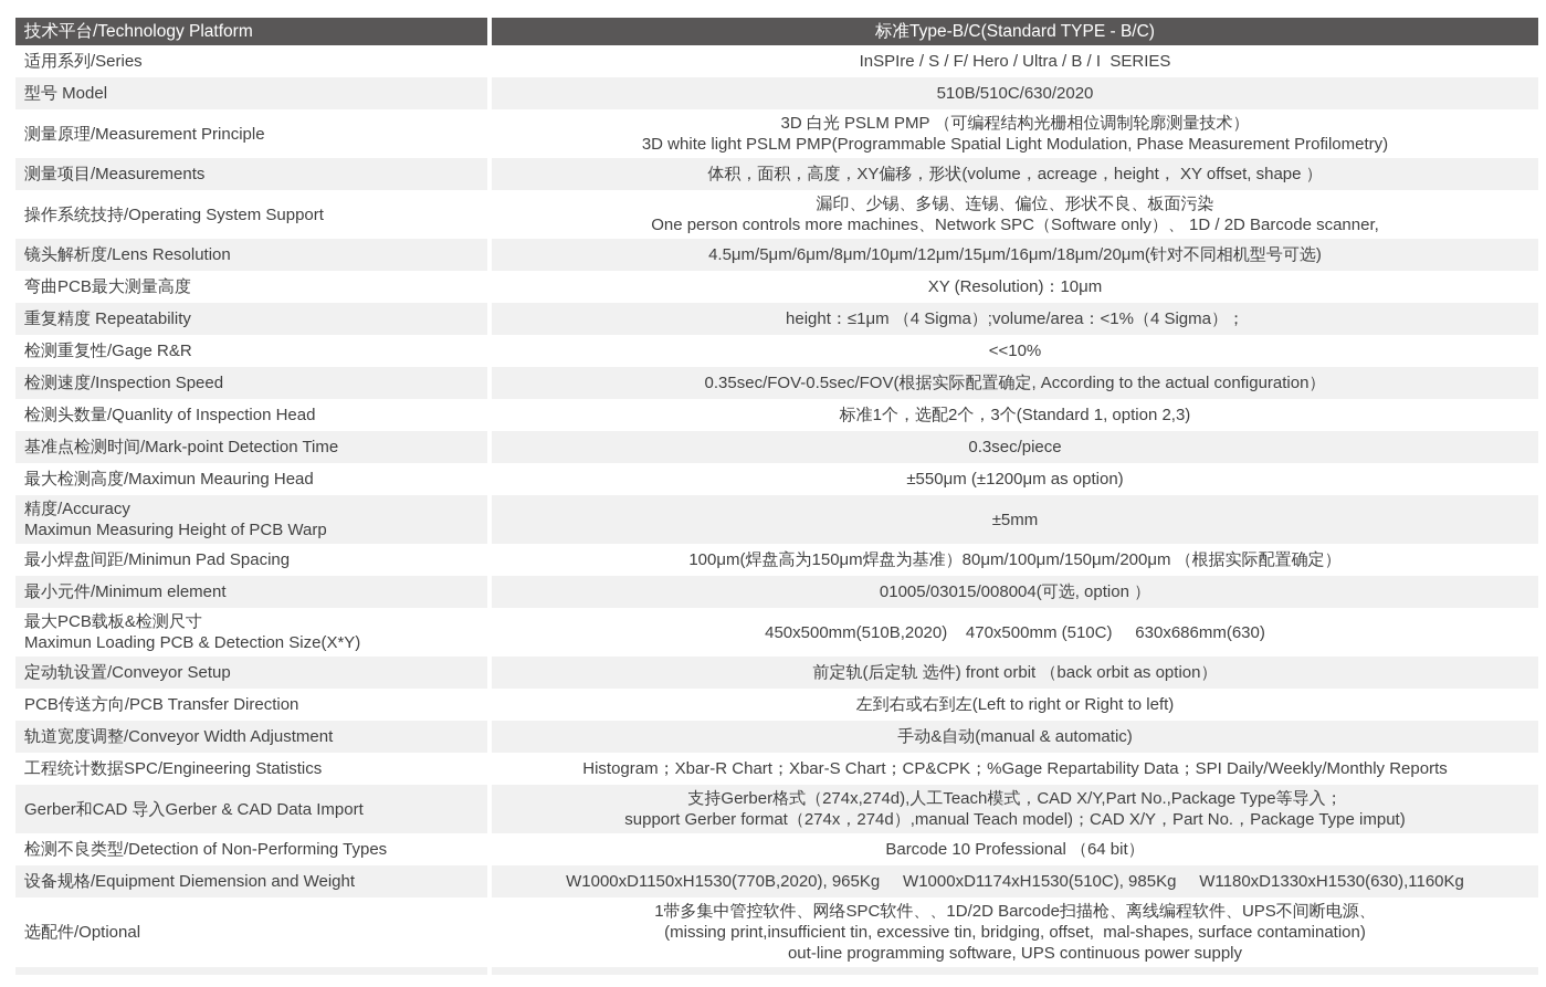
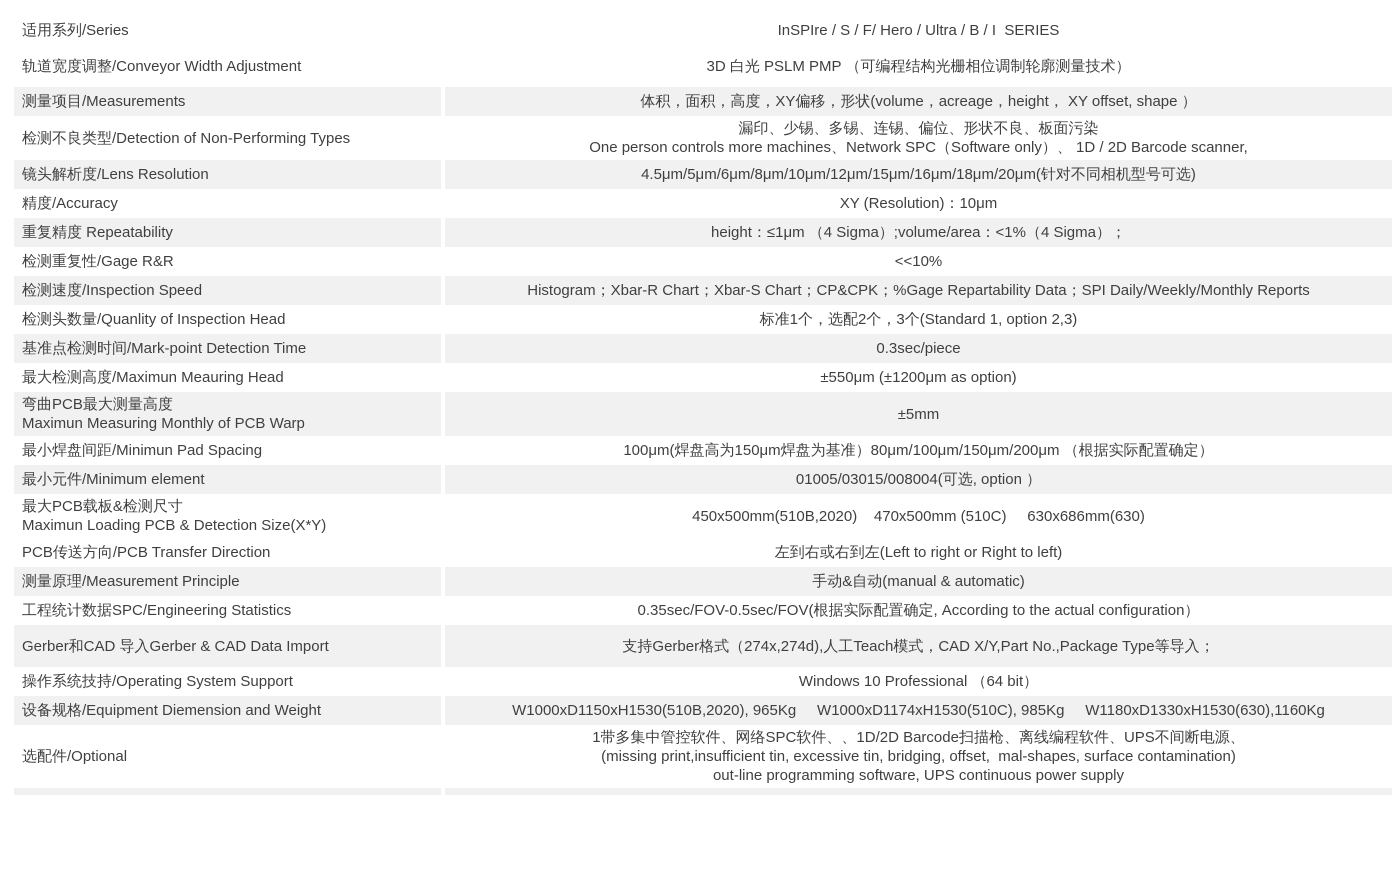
- 技术平台/Technology Platform
- 标准Type-B/C(Standard TYPE - B/C)
  适用系列/Series
  InSPIre / S / F/ Hero / Ultra / B / I SERIES
- 型号 Model
- 510B/510C/630/2020
- 测量原理/Measurement Principle
+ 轨道宽度调整/Conveyor Width Adjustment
  3D 白光 PSLM PMP （可编程结构光栅相位调制轮廓测量技术）
- 3D white light PSLM PMP(Programmable Spatial Light Modulation, Phase Measurement Profilometry)
  测量项目/Measurements
  体积，面积，高度，XY偏移，形状(volume，acreage，height， XY offset, shape ）
- 操作系统技持/Operating System Support
+ 检测不良类型/Detection of Non-Performing Types
  漏印、少锡、多锡、连锡、偏位、形状不良、板面污染
  One person controls more machines、Network SPC（Software only）、 1D / 2D Barcode scanner,
  镜头解析度/Lens Resolution
  4.5μm/5μm/6μm/8μm/10μm/12μm/15μm/16μm/18μm/20μm(针对不同相机型号可选)
- 弯曲PCB最大测量高度
+ 精度/Accuracy
  XY (Resolution)：10μm
  重复精度 Repeatability
  height：≤1μm （4 Sigma）;volume/area：<1%（4 Sigma）；
  检测重复性/Gage R&R
  <<10%
  检测速度/Inspection Speed
- 0.35sec/FOV-0.5sec/FOV(根据实际配置确定, According to the actual configuration）
+ Histogram；Xbar-R Chart；Xbar-S Chart；CP&CPK；%Gage Repartability Data；SPI Daily/Weekly/Monthly Reports
  检测头数量/Quanlity of Inspection Head
  标准1个，选配2个，3个(Standard 1, option 2,3)
  基准点检测时间/Mark-point Detection Time
  0.3sec/piece
  最大检测高度/Maximun Meauring Head
  ±550μm (±1200μm as option)
- 精度/Accuracy
+ 弯曲PCB最大测量高度
- Maximun Measuring Height of PCB Warp
+ Maximun Measuring Monthly of PCB Warp
  ±5mm
  最小焊盘间距/Minimun Pad Spacing
  100μm(焊盘高为150μm焊盘为基准）80μm/100μm/150μm/200μm （根据实际配置确定）
  最小元件/Minimum element
  01005/03015/008004(可选, option ）
  最大PCB载板&检测尺寸
  Maximun Loading PCB & Detection Size(X*Y)
  450x500mm(510B,2020) 470x500mm (510C) 630x686mm(630)
- 定动轨设置/Conveyor Setup
- 前定轨(后定轨 选件) front orbit （back orbit as option）
  PCB传送方向/PCB Transfer Direction
  左到右或右到左(Left to right or Right to left)
- 轨道宽度调整/Conveyor Width Adjustment
+ 测量原理/Measurement Principle
  手动&自动(manual & automatic)
  工程统计数据SPC/Engineering Statistics
- Histogram；Xbar-R Chart；Xbar-S Chart；CP&CPK；%Gage Repartability Data；SPI Daily/Weekly/Monthly Reports
+ 0.35sec/FOV-0.5sec/FOV(根据实际配置确定, According to the actual configuration）
  Gerber和CAD 导入Gerber & CAD Data Import
  支持Gerber格式（274x,274d),人工Teach模式，CAD X/Y,Part No.,Package Type等导入；
- support Gerber format（274x，274d）,manual Teach model)；CAD X/Y，Part No.，Package Type imput)
- 检测不良类型/Detection of Non-Performing Types
+ 操作系统技持/Operating System Support
- Barcode 10 Professional （64 bit）
+ Windows 10 Professional （64 bit）
  设备规格/Equipment Diemension and Weight
- W1000xD1150xH1530(770B,2020), 965Kg W1000xD1174xH1530(510C), 985Kg W1180xD1330xH1530(630),1160Kg
+ W1000xD1150xH1530(510B,2020), 965Kg W1000xD1174xH1530(510C), 985Kg W1180xD1330xH1530(630),1160Kg
  选配件/Optional
  1带多集中管控软件、网络SPC软件、、1D/2D Barcode扫描枪、离线编程软件、UPS不间断电源、
  (missing print,insufficient tin, excessive tin, bridging, offset, mal-shapes, surface contamination)
  out-line programming software, UPS continuous power supply
